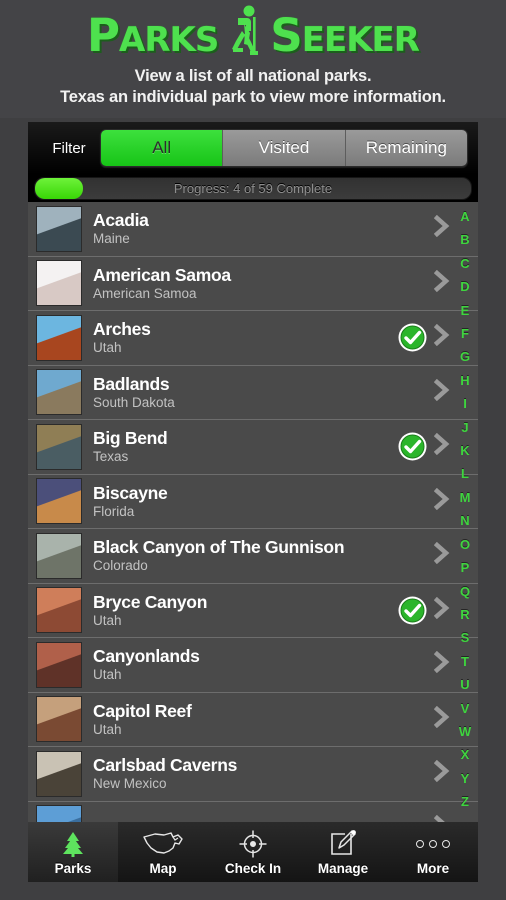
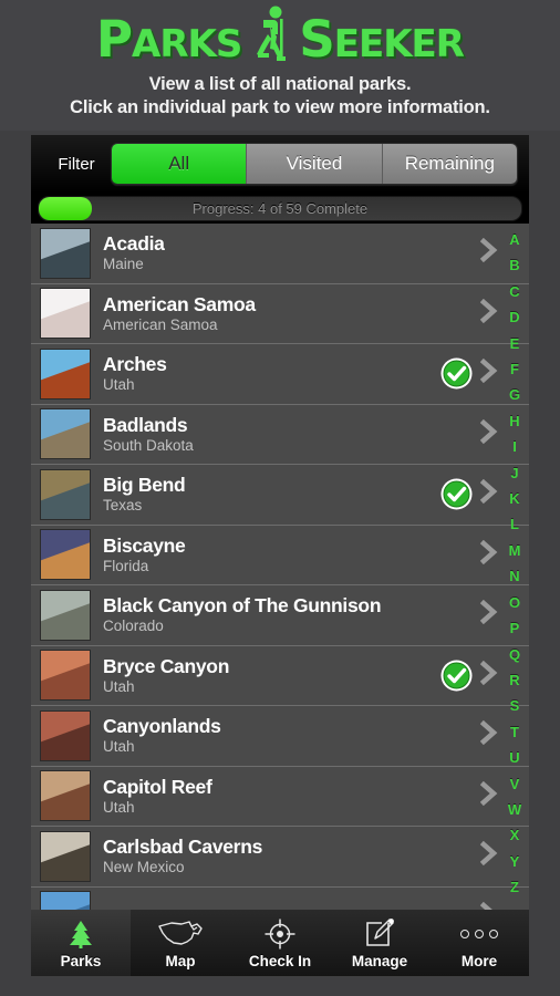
  PARKS
  SEEKER
  View a list of all national parks.
- Texas an individual park to view more information.
+ Click an individual park to view more information.
  Filter
  All
  Visited
  Remaining
  Progress: 4 of 59 Complete
  Acadia
  Maine
  American Samoa
  American Samoa
  Arches
  Utah
  Badlands
  South Dakota
  Big Bend
  Texas
  Biscayne
  Florida
  Black Canyon of The Gunnison
  Colorado
  Bryce Canyon
  Utah
  Canyonlands
  Utah
  Capitol Reef
  Utah
  Carlsbad Caverns
  New Mexico
  A
  B
  C
  D
  E
  F
  G
  H
  I
  J
  K
  L
  M
  N
  O
  P
  Q
  R
  S
  T
  U
  V
  W
  X
  Y
  Z
  Parks
  Map
  Check In
  Manage
  More
